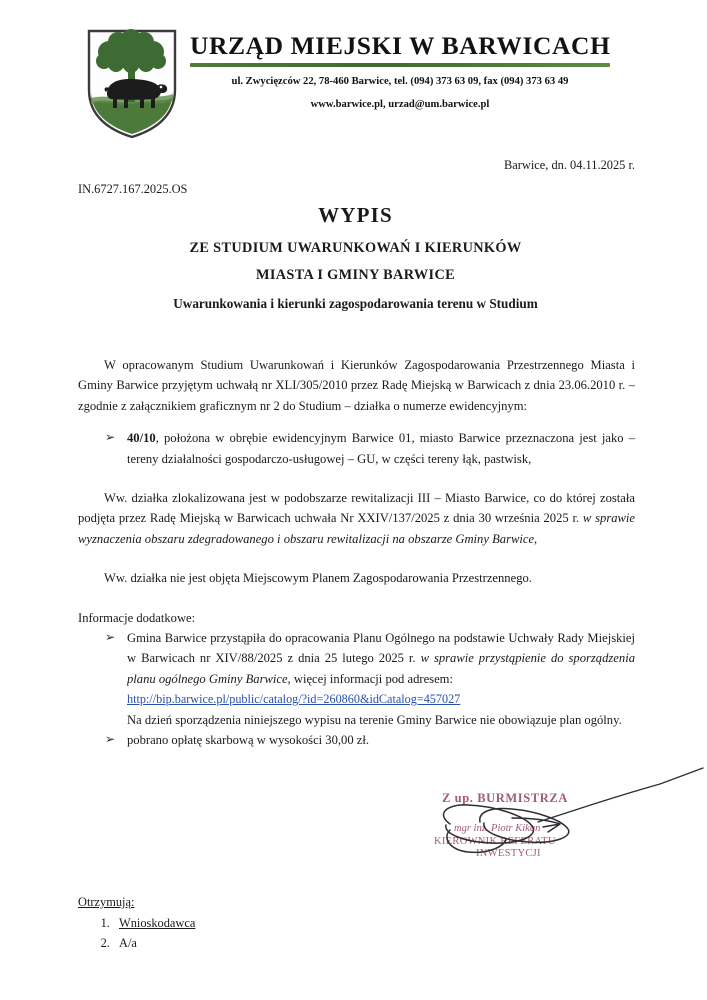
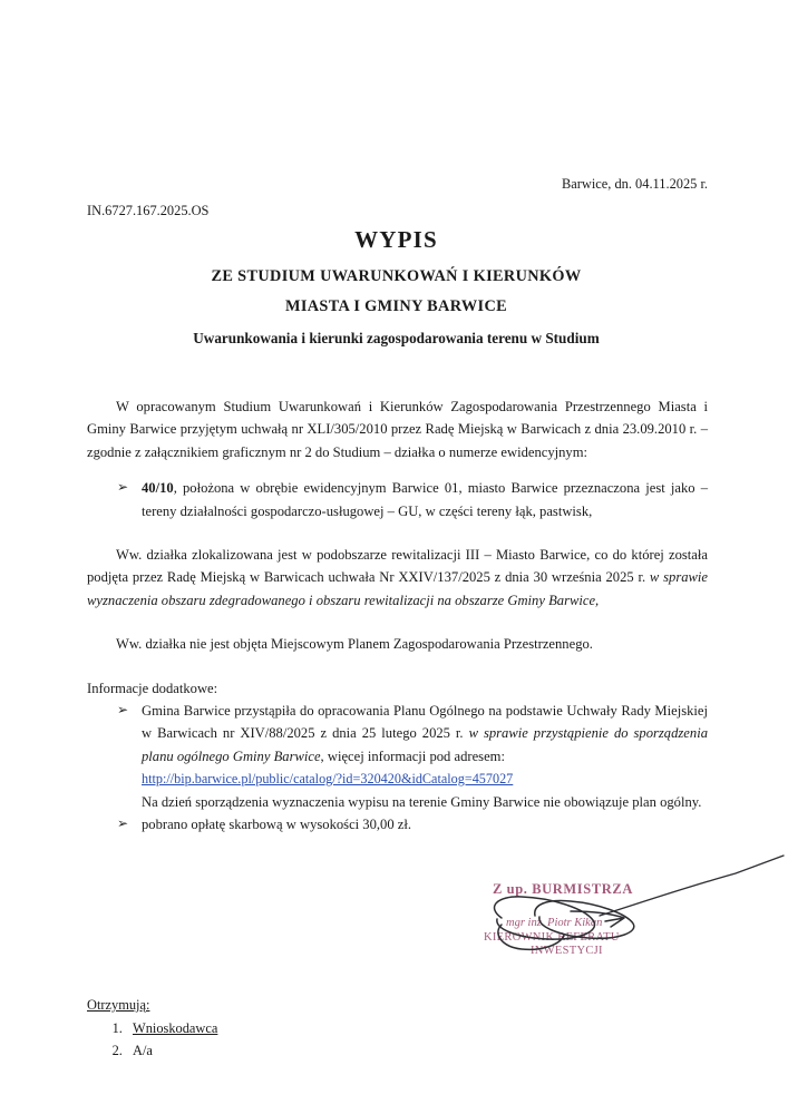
- URZĄD MIEJSKI W BARWICACH
- ul. Zwycięzców 22, 78-460 Barwice, tel. (094) 373 63 09, fax (094) 373 63 49
- www.barwice.pl, urzad@um.barwice.pl
  Barwice, dn. 04.11.2025 r.
  IN.6727.167.2025.OS
  WYPIS
  ZE STUDIUM UWARUNKOWAŃ I KIERUNKÓW
  MIASTA I GMINY BARWICE
  Uwarunkowania i kierunki zagospodarowania terenu w Studium
- W opracowanym Studium Uwarunkowań i Kierunków Zagospodarowania Przestrzennego Miasta i Gminy Barwice przyjętym uchwałą nr XLI/305/2010 przez Radę Miejską w Barwicach z dnia 23.06.2010 r. – zgodnie z załącznikiem graficznym nr 2 do Studium – działka o numerze ewidencyjnym:
+ W opracowanym Studium Uwarunkowań i Kierunków Zagospodarowania Przestrzennego Miasta i Gminy Barwice przyjętym uchwałą nr XLI/305/2010 przez Radę Miejską w Barwicach z dnia 23.09.2010 r. – zgodnie z załącznikiem graficznym nr 2 do Studium – działka o numerze ewidencyjnym:
  ➢
  40/10, położona w obrębie ewidencyjnym Barwice 01, miasto Barwice przeznaczona jest jako – tereny działalności gospodarczo-usługowej – GU, w części tereny łąk, pastwisk,
  Ww. działka zlokalizowana jest w podobszarze rewitalizacji III – Miasto Barwice, co do której została podjęta przez Radę Miejską w Barwicach uchwała Nr XXIV/137/2025 z dnia 30 września 2025 r. w sprawie wyznaczenia obszaru zdegradowanego i obszaru rewitalizacji na obszarze Gminy Barwice,
  Ww. działka nie jest objęta Miejscowym Planem Zagospodarowania Przestrzennego.
  Informacje dodatkowe:
  ➢
  Gmina Barwice przystąpiła do opracowania Planu Ogólnego na podstawie Uchwały Rady Miejskiej w Barwicach nr XIV/88/2025 z dnia 25 lutego 2025 r. w sprawie przystąpienie do sporządzenia planu ogólnego Gminy Barwice, więcej informacji pod adresem:
- http://bip.barwice.pl/public/catalog/?id=260860&idCatalog=457027
+ http://bip.barwice.pl/public/catalog/?id=320420&idCatalog=457027
- Na dzień sporządzenia niniejszego wypisu na terenie Gminy Barwice nie obowiązuje plan ogólny.
+ Na dzień sporządzenia wyznaczenia wypisu na terenie Gminy Barwice nie obowiązuje plan ogólny.
  ➢
  pobrano opłatę skarbową w wysokości 30,00 zł.
  Z up. BURMISTRZA
  mgr inż. Piotr Kikn
  INWESTYCJI
  Otrzymują:
  Wnioskodawca
  A/a
